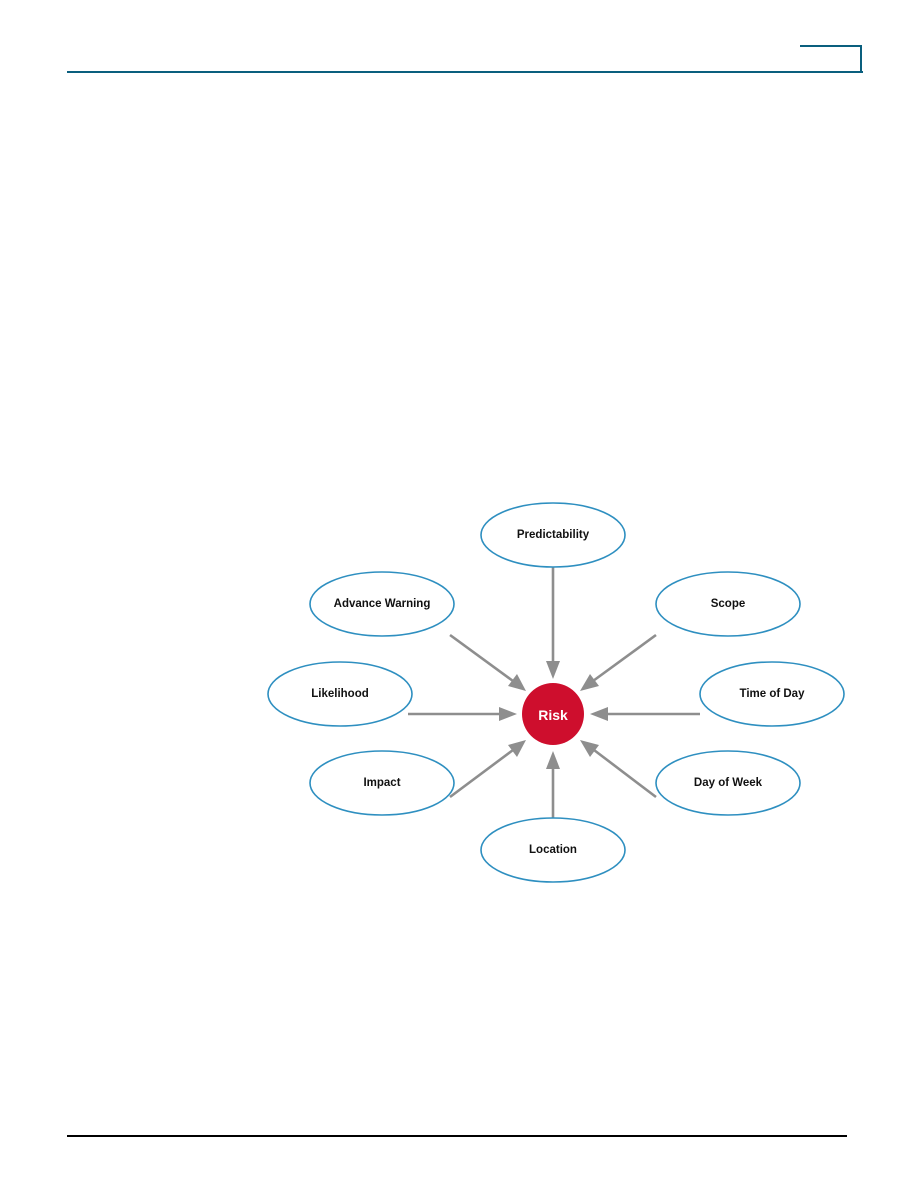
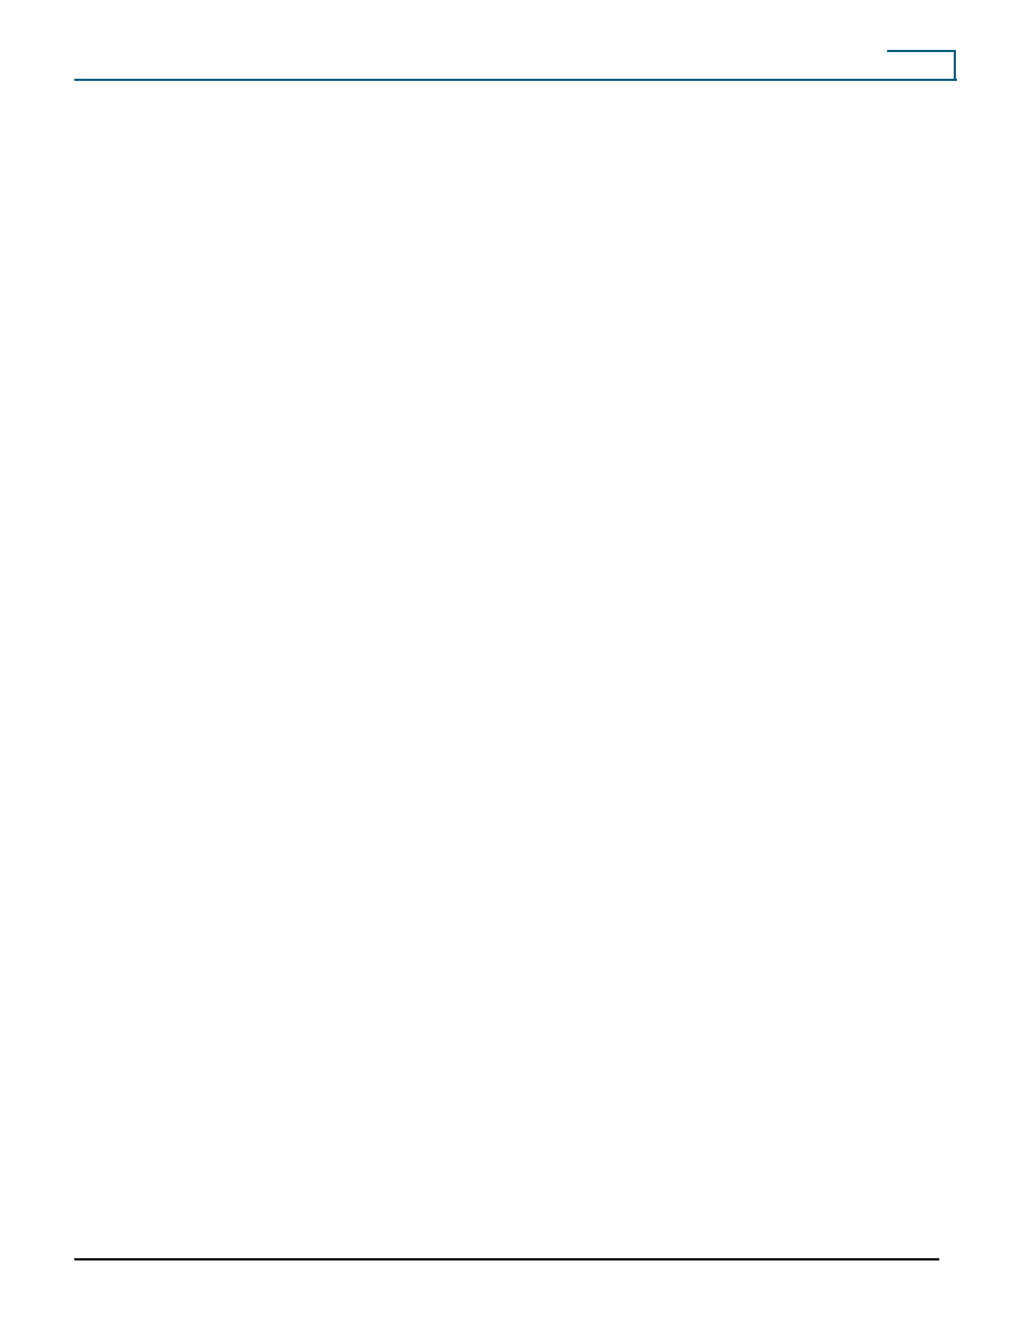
- Predictability
- Scope
- Time of Day
- Day of Week
- Location
- Impact
- Likelihood
- Advance Warning
- Risk
